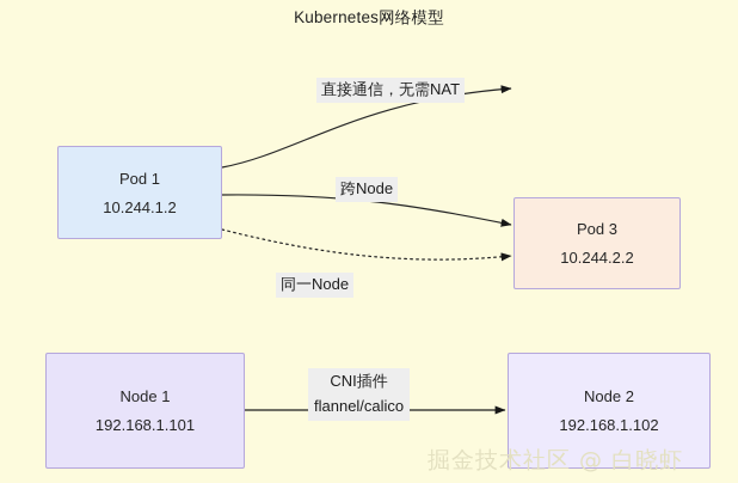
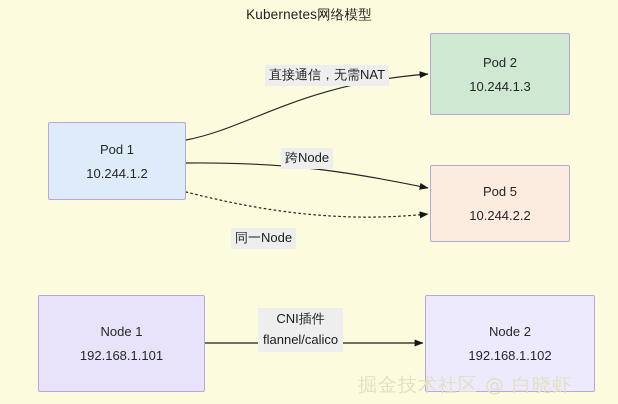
  Kubernetes网络模型
  Pod 1
  10.244.1.2
+ Pod 2
+ 10.244.1.3
- Pod 3
+ Pod 5
  10.244.2.2
  Node 1
  192.168.1.101
  Node 2
  192.168.1.102
  直接通信，无需NAT
  跨Node
  同一Node
  CNI插件
  flannel/calico
  掘金技术社区 @ 白晓虾
